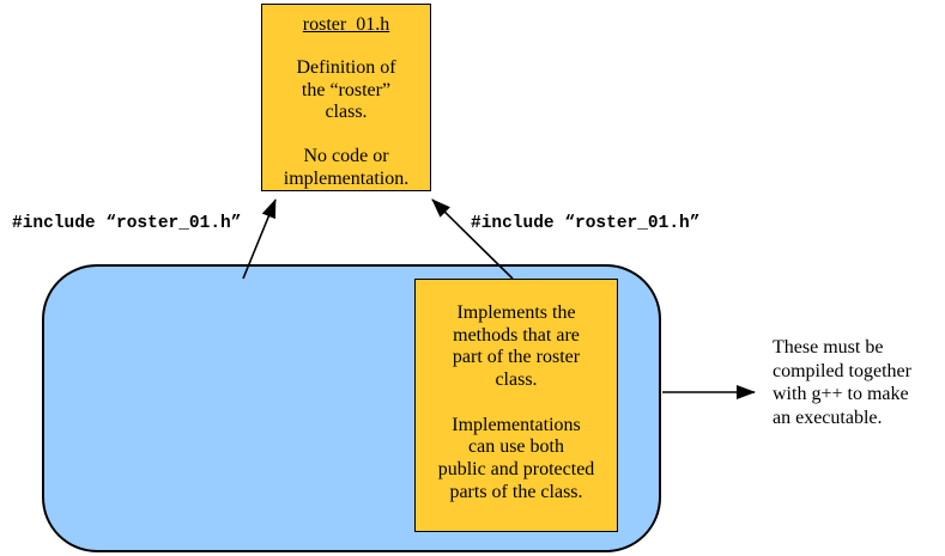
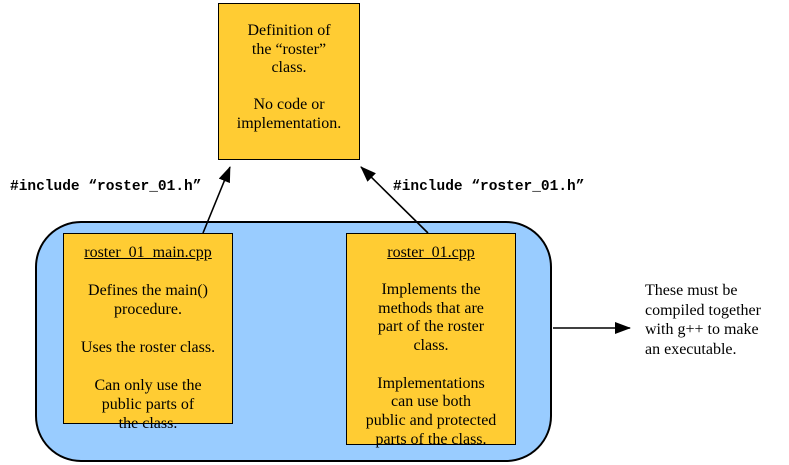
- roster_01.h
  Definition of
  the “roster”
  class.
  No code or
  implementation.
+ roster_01_main.cpp
+ Defines the main()
+ procedure.
+ Uses the roster class.
+ Can only use the
+ public parts of
+ the class.
+ roster_01.cpp
  Implements the
  methods that are
  part of the roster
  class.
  Implementations
  can use both
  public and protected
  parts of the class.
  #include “roster_01.h”
  #include “roster_01.h”
  These must be
  compiled together
  with g++ to make
  an executable.
